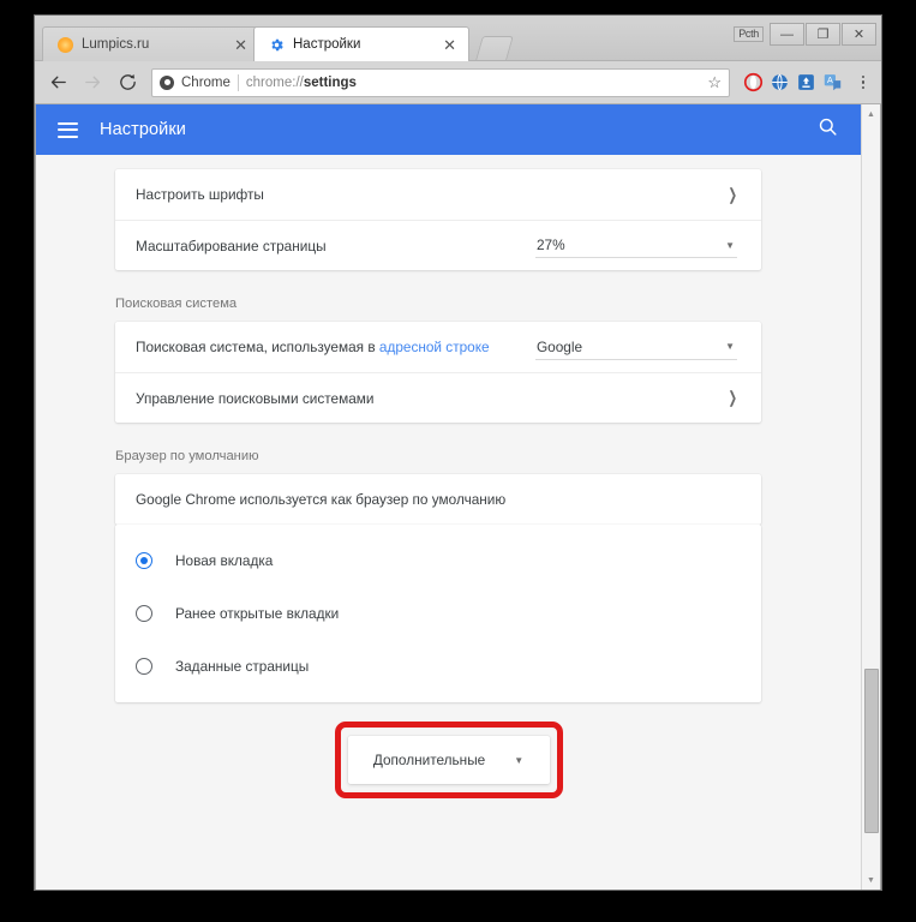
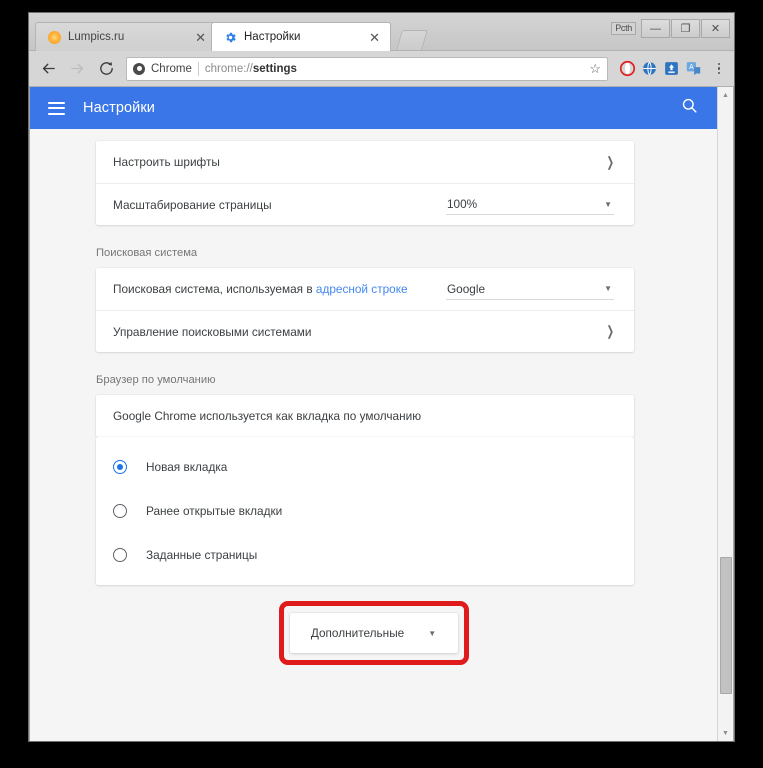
  Lumpics.ru
  ✕
  Настройки
  ✕
  Pcth
  —
  ❐
  ✕
  Chrome
  chrome://settings
  ☆
  A
  Настройки
  Настроить шрифты
  ❯
  Масштабирование страницы
- 27%
+ 100%
  ▼
  Поисковая система
  Поисковая система, используемая в адресной строке
  Google
  ▼
  Управление поисковыми системами
  ❯
  Браузер по умолчанию
- Google Chrome используется как браузер по умолчанию
+ Google Chrome используется как вкладка по умолчанию
  Новая вкладка
  Ранее открытые вкладки
  Заданные страницы
  Дополнительные
  ▼
